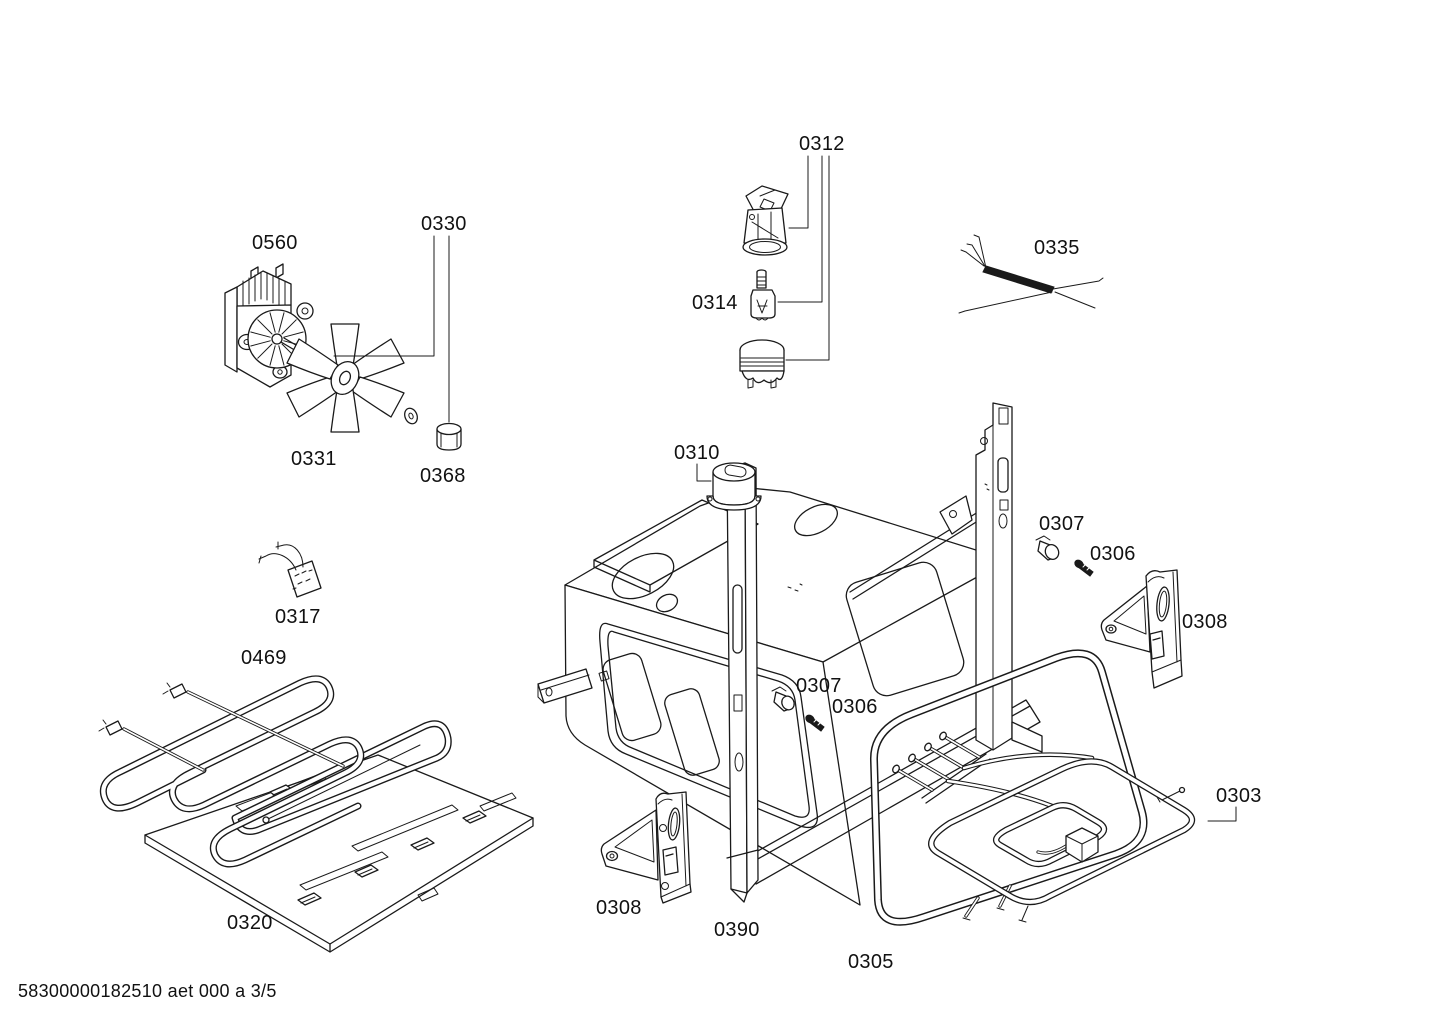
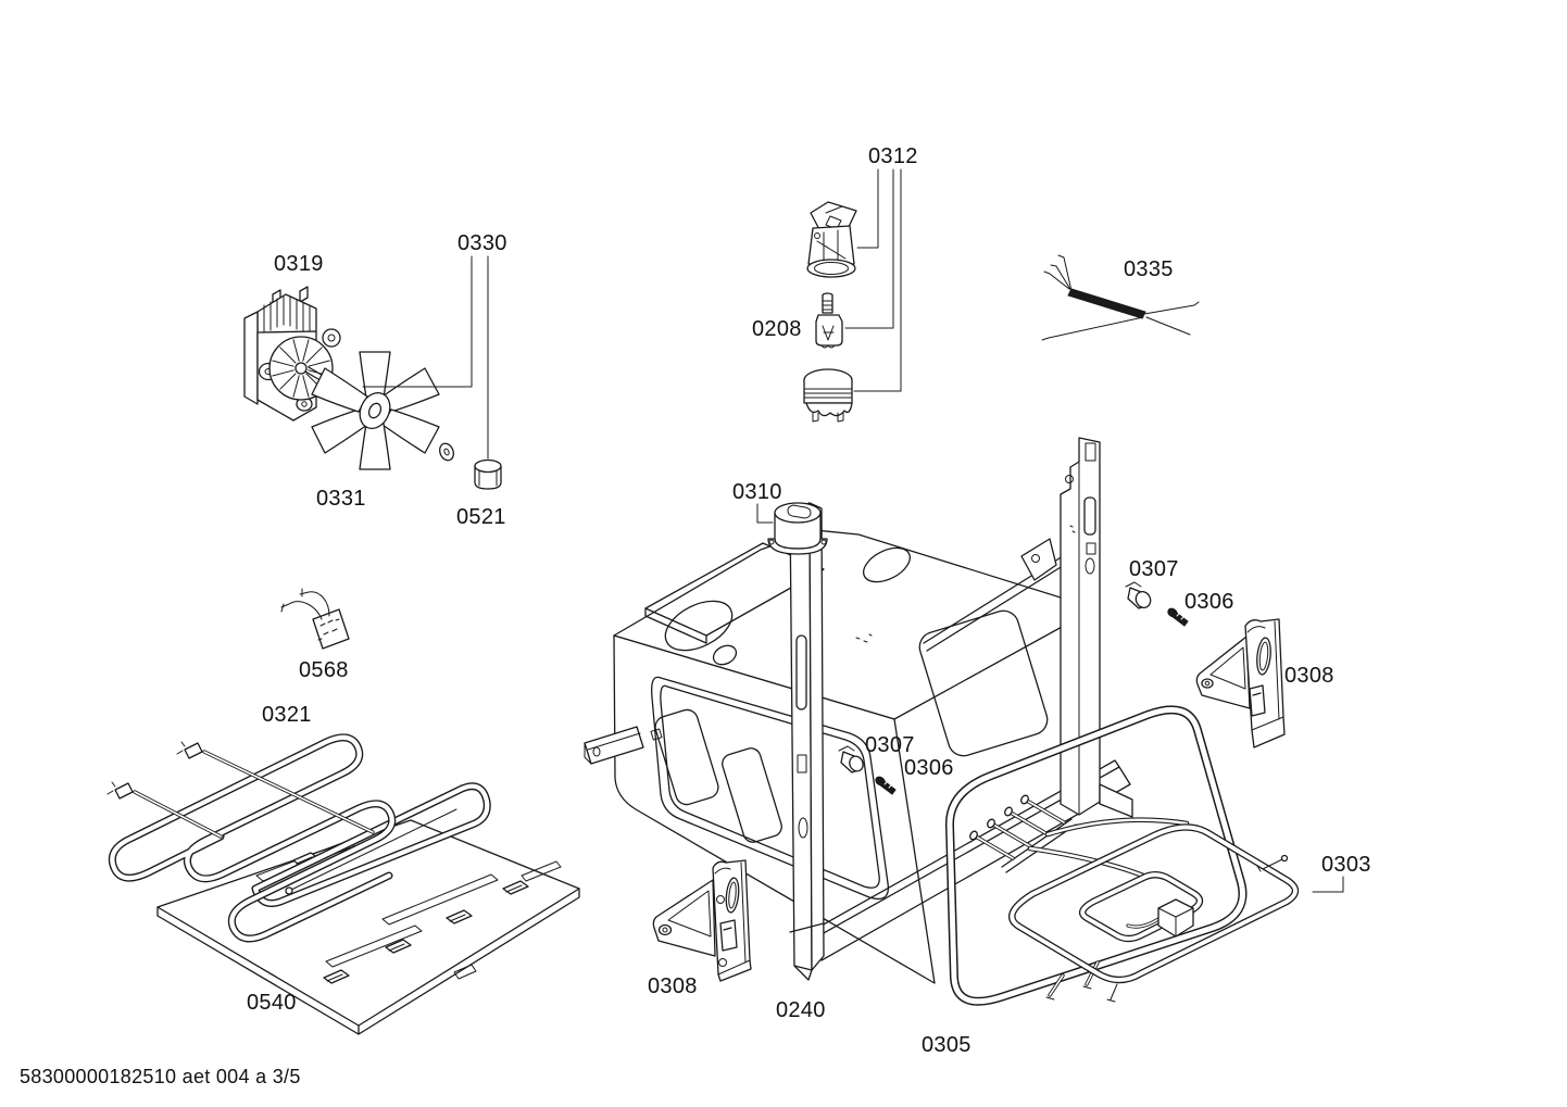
- 0560
+ 0319
  0330
  0331
- 0368
+ 0521
  0312
- 0314
+ 0208
  0335
  0310
- 0317
+ 0568
- 0469
+ 0321
  0307
  0306
  0308
  0307
  0306
  0303
  0308
- 0390
+ 0240
- 0320
+ 0540
  0305
- 58300000182510 aet 000 a 3/5
+ 58300000182510 aet 004 a 3/5
